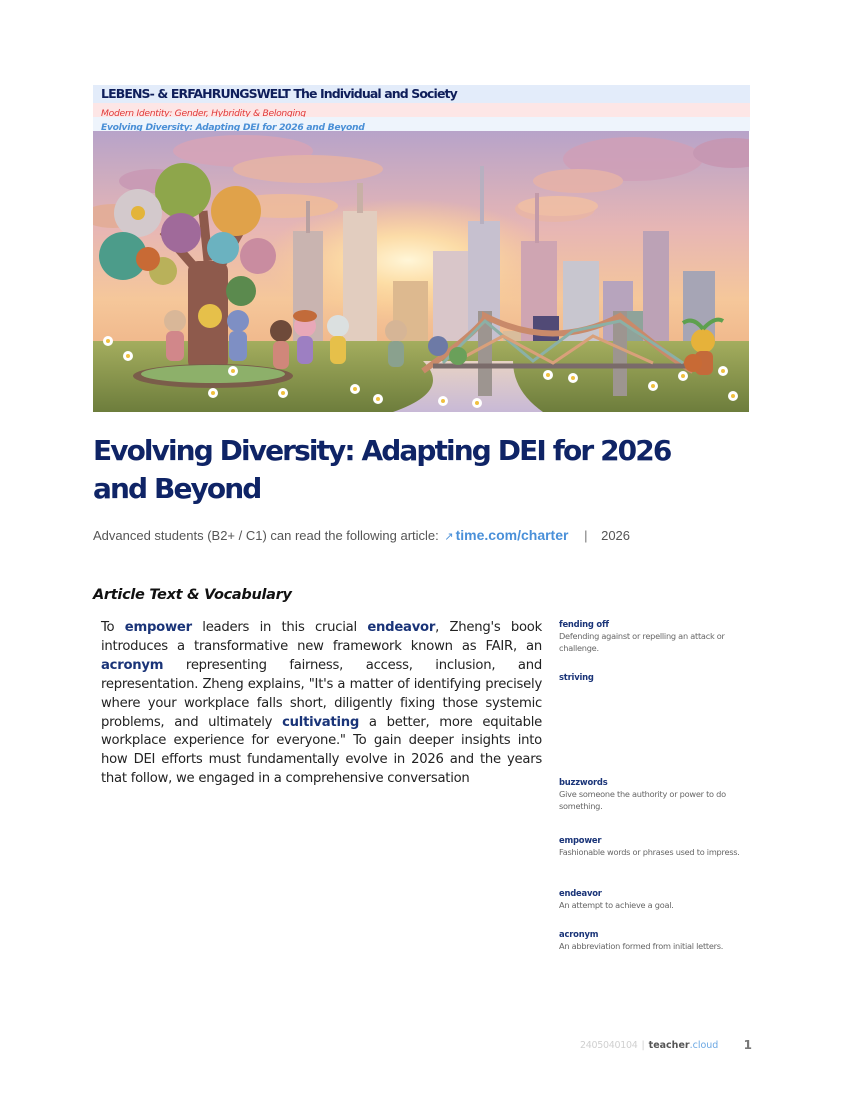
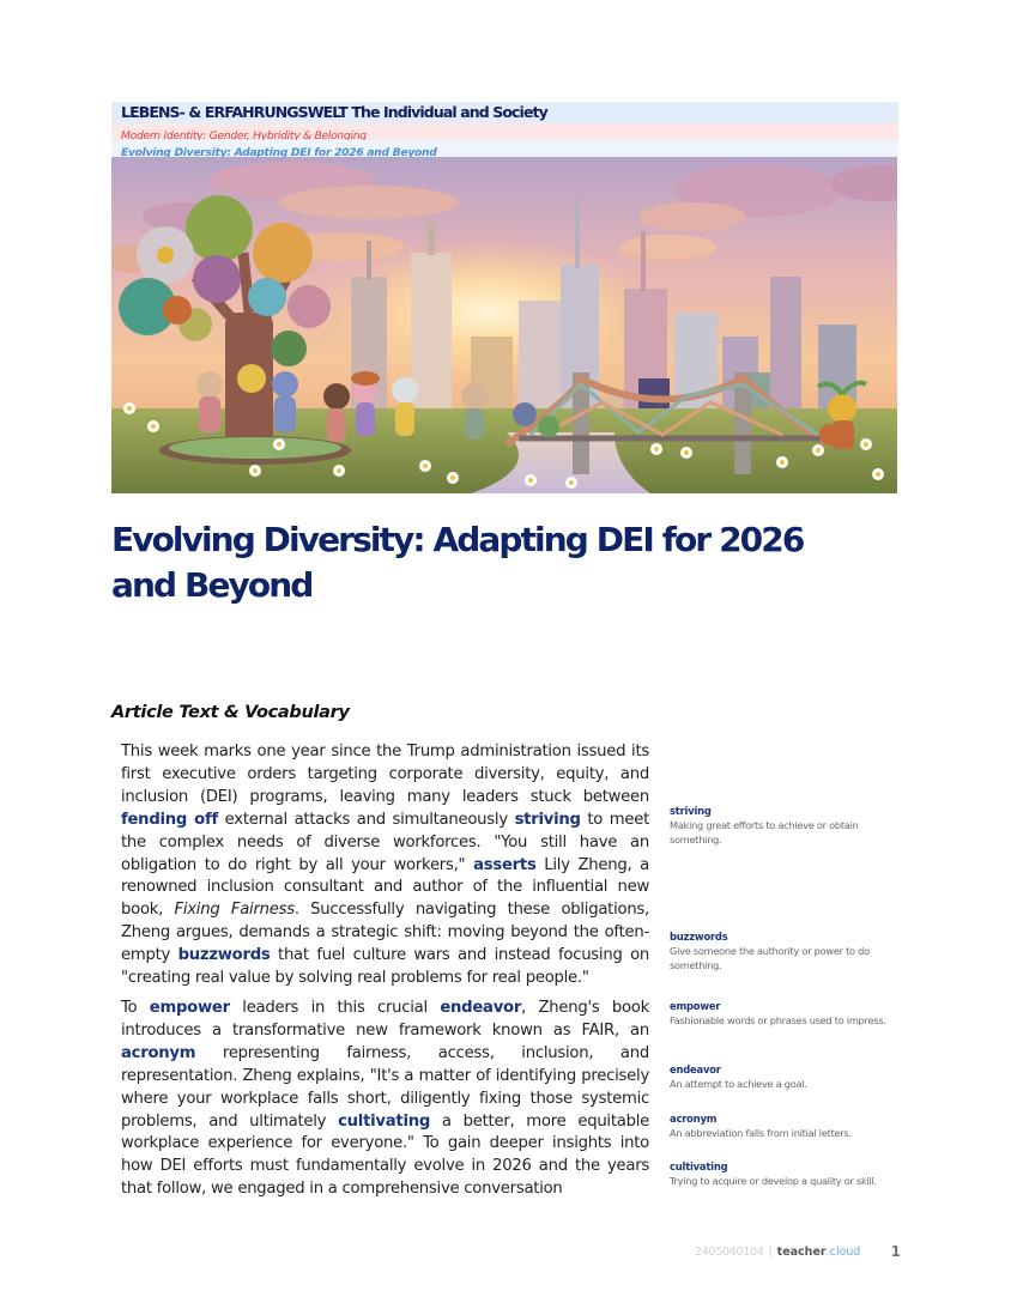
  LEBENS- & ERFAHRUNGSWELT The Individual and Society
  Modern Identity: Gender, Hybridity & Belonging
  Evolving Diversity: Adapting DEI for 2026 and Beyond
  Evolving Diversity: Adapting DEI for 2026 and Beyond
- Advanced students (B2+ / C1) can read the following article: ↗ time.com/charter | 2026
  Article Text & Vocabulary
+ This week marks one year since the Trump administration issued its first executive orders targeting corporate diversity, equity, and inclusion (DEI) programs, leaving many leaders stuck between fending off external attacks and simultaneously striving to meet the complex needs of diverse workforces. "You still have an obligation to do right by all your workers," asserts Lily Zheng, a renowned inclusion consultant and author of the influential new book, Fixing Fairness. Successfully navigating these obligations, Zheng argues, demands a strategic shift: moving beyond the often-empty buzzwords that fuel culture wars and instead focusing on "creating real value by solving real problems for real people."
  To empower leaders in this crucial endeavor, Zheng's book introduces a transformative new framework known as FAIR, an acronym representing fairness, access, inclusion, and representation. Zheng explains, "It's a matter of identifying precisely where your workplace falls short, diligently fixing those systemic problems, and ultimately cultivating a better, more equitable workplace experience for everyone." To gain deeper insights into how DEI efforts must fundamentally evolve in 2026 and the years that follow, we engaged in a comprehensive conversation
- fending off
- Defending against or repelling an attack or challenge.
  striving
+ Making great efforts to achieve or obtain something.
  buzzwords
  Give someone the authority or power to do something.
  empower
  Fashionable words or phrases used to impress.
  endeavor
  An attempt to achieve a goal.
  acronym
- An abbreviation formed from initial letters.
+ An abbreviation falls from initial letters.
+ cultivating
+ Trying to acquire or develop a quality or skill.
  2405040104 | teacher.cloud
  1
